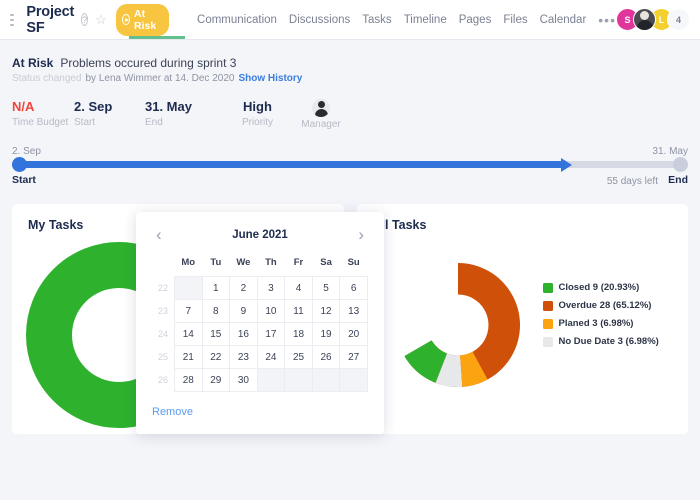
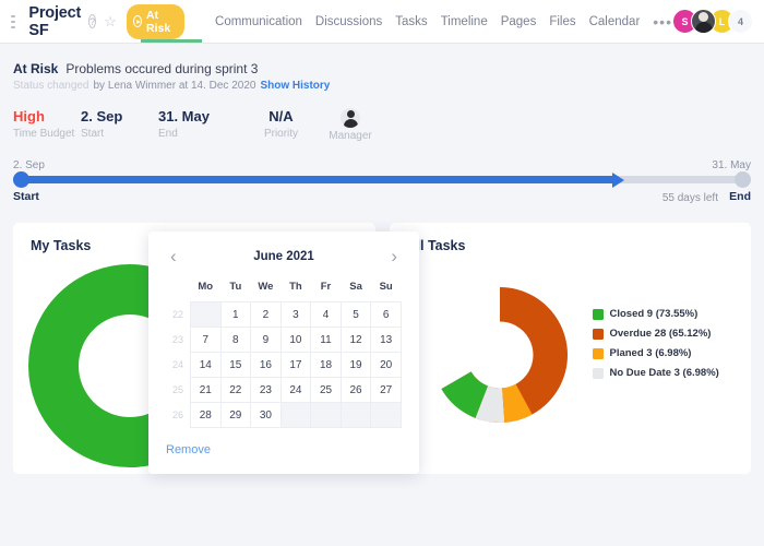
  Project SF
  ?
  ☆
  At Risk
  Communication
  Discussions
  Tasks
  Timeline
  Pages
  Files
  Calendar
  •••
  S
  L
  4
  At Risk
  Problems occured during sprint 3
  Status changed
  by Lena Wimmer at 14. Dec 2020
  Show History
- N/A
+ High
  Time Budget
  2. Sep
  Start
  31. May
  End
- High
+ N/A
  Priority
  Manager
  2. Sep
  31. May
  Start
  55 days left
  End
  My Tasks
  l Tasks
- Closed 9 (20.93%)
+ Closed 9 (73.55%)
  Overdue 28 (65.12%)
  Planed 3 (6.98%)
  No Due Date 3 (6.98%)
  ‹
  June 2021
  ›
  	Mo	Tu	We	Th	Fr	Sa	Su
  22		1	2	3	4	5	6
  23	7	8	9	10	11	12	13
  24	14	15	16	17	18	19	20
  25	21	22	23	24	25	26	27
  26	28	29	30
  Remove
